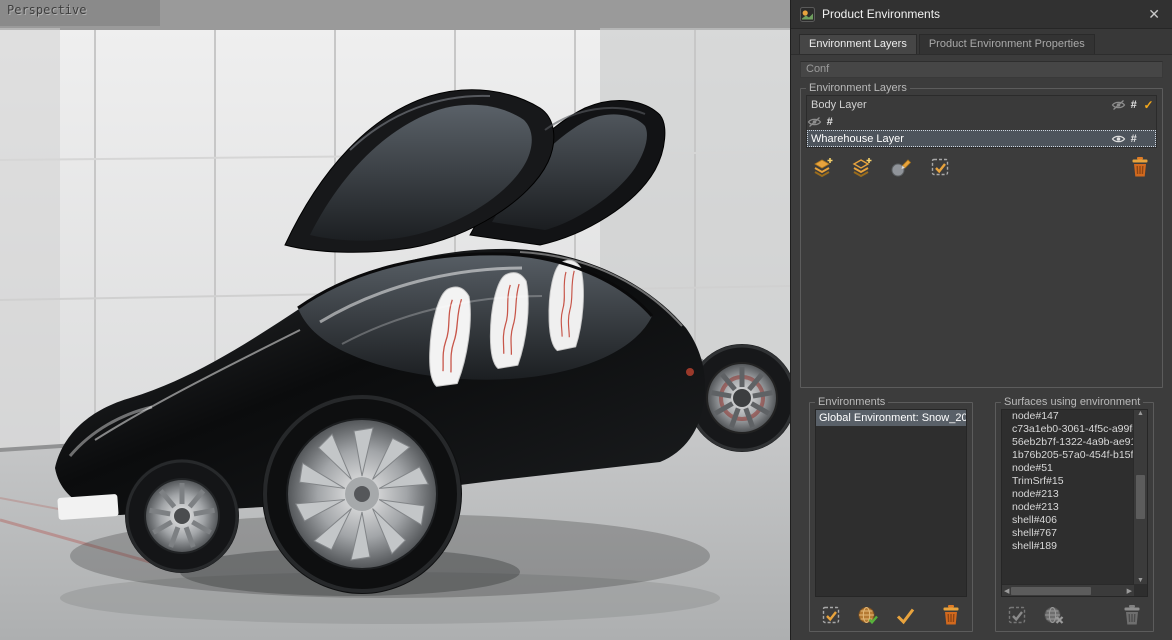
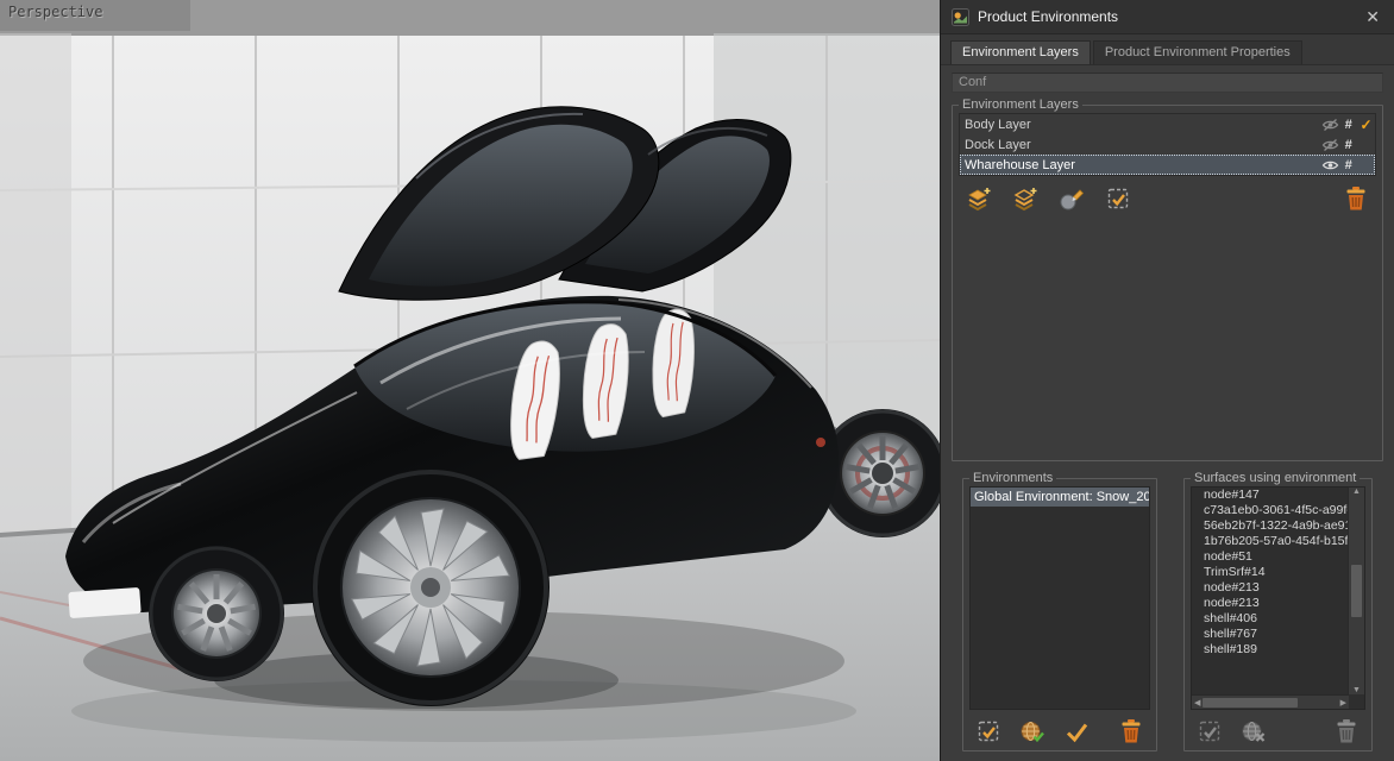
  Perspective
  Product Environments
  ✕
  Environment Layers
  Product Environment Properties
  Conf
  Environment Layers
  Body Layer
  #
  ✓
+ Dock Layer
  #
  Wharehouse Layer
  #
  Environments
  Global Environment: Snow_20
  Surfaces using environment
  node#147
  c73a1eb0-3061-4f5c-a99f
  56eb2b7f-1322-4a9b-ae9
  1b76b205-57a0-454f-b15f
  node#51
- TrimSrf#15
+ TrimSrf#14
  node#213
  node#213
  shell#406
  shell#767
  shell#189
